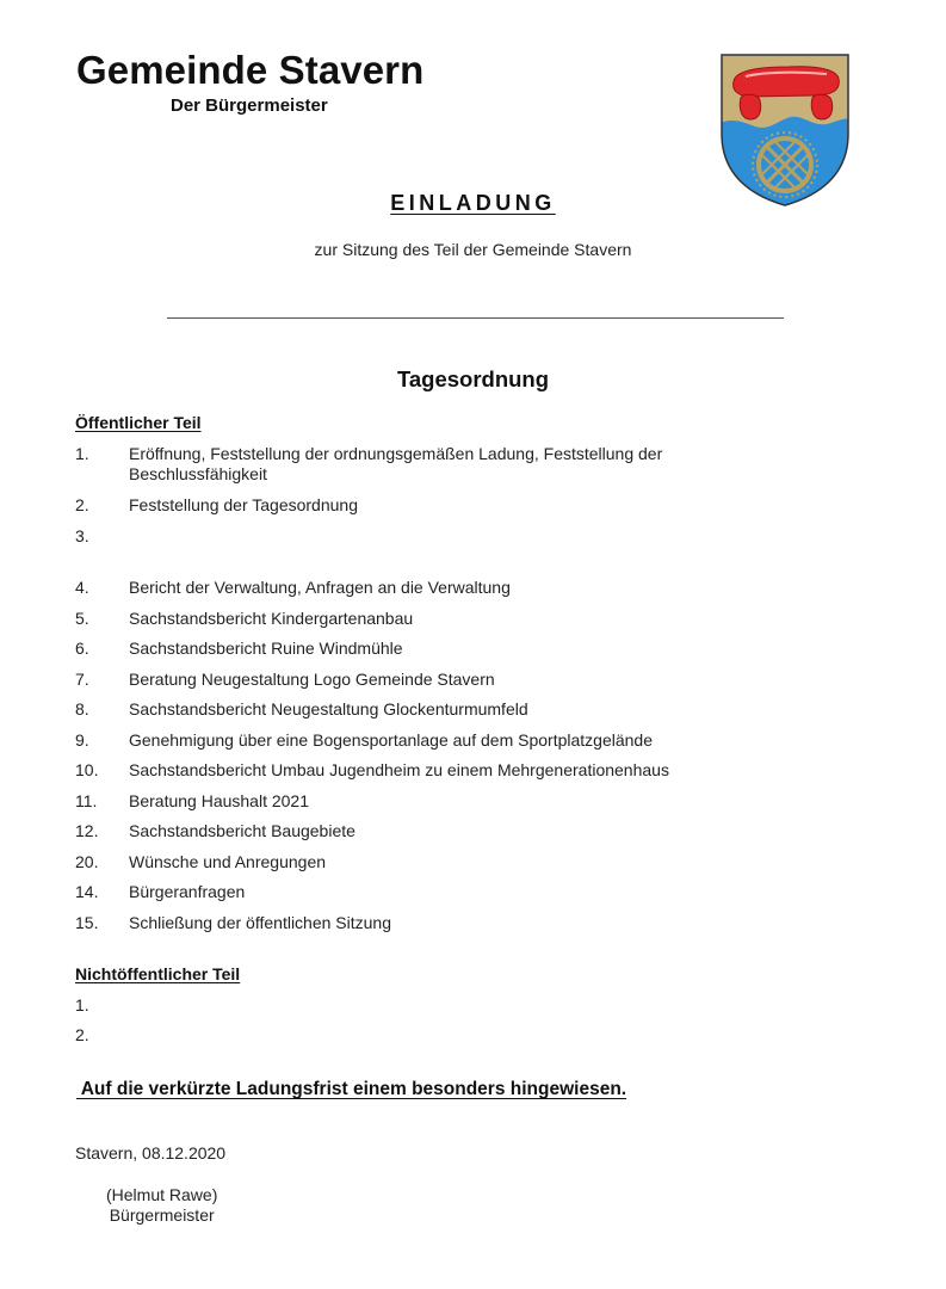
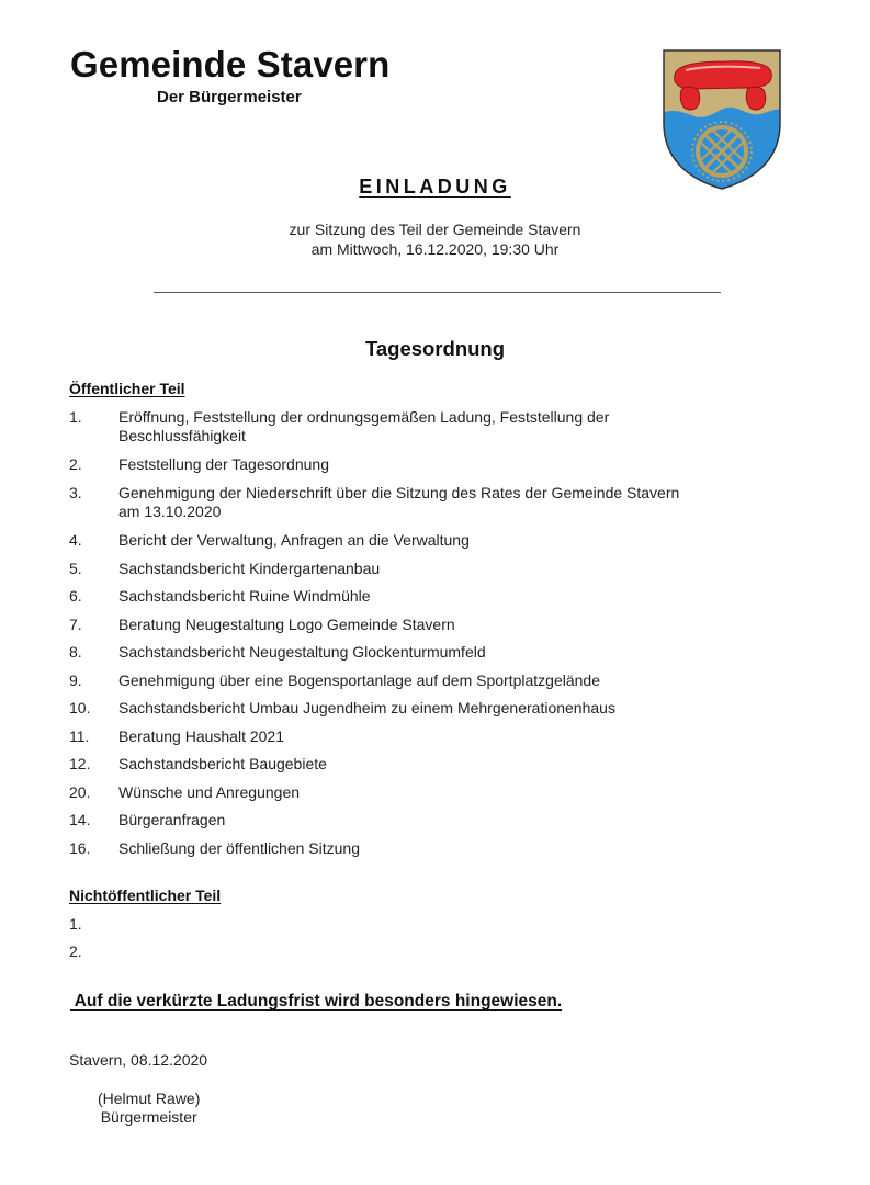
  Gemeinde Stavern
  Der Bürgermeister
  EINLADUNG
  zur Sitzung des Teil der Gemeinde Stavern
+ am Mittwoch, 16.12.2020, 19:30 Uhr
  Tagesordnung
  Öffentlicher Teil
  1.
  Eröffnung, Feststellung der ordnungsgemäßen Ladung, Feststellung der Beschlussfähigkeit
  2.
  Feststellung der Tagesordnung
  3.
+ Genehmigung der Niederschrift über die Sitzung des Rates der Gemeinde Stavern am 13.10.2020
  4.
  Bericht der Verwaltung, Anfragen an die Verwaltung
  5.
  Sachstandsbericht Kindergartenanbau
  6.
  Sachstandsbericht Ruine Windmühle
  7.
  Beratung Neugestaltung Logo Gemeinde Stavern
  8.
  Sachstandsbericht Neugestaltung Glockenturmumfeld
  9.
  Genehmigung über eine Bogensportanlage auf dem Sportplatzgelände
  10.
  Sachstandsbericht Umbau Jugendheim zu einem Mehrgenerationenhaus
  11.
  Beratung Haushalt 2021
  12.
  Sachstandsbericht Baugebiete
  20.
  Wünsche und Anregungen
  14.
  Bürgeranfragen
- 15.
+ 16.
  Schließung der öffentlichen Sitzung
  Nichtöffentlicher Teil
  1.
  2.
- Auf die verkürzte Ladungsfrist einem besonders hingewiesen.
+ Auf die verkürzte Ladungsfrist wird besonders hingewiesen.
  Stavern, 08.12.2020
  (Helmut Rawe)
  Bürgermeister
